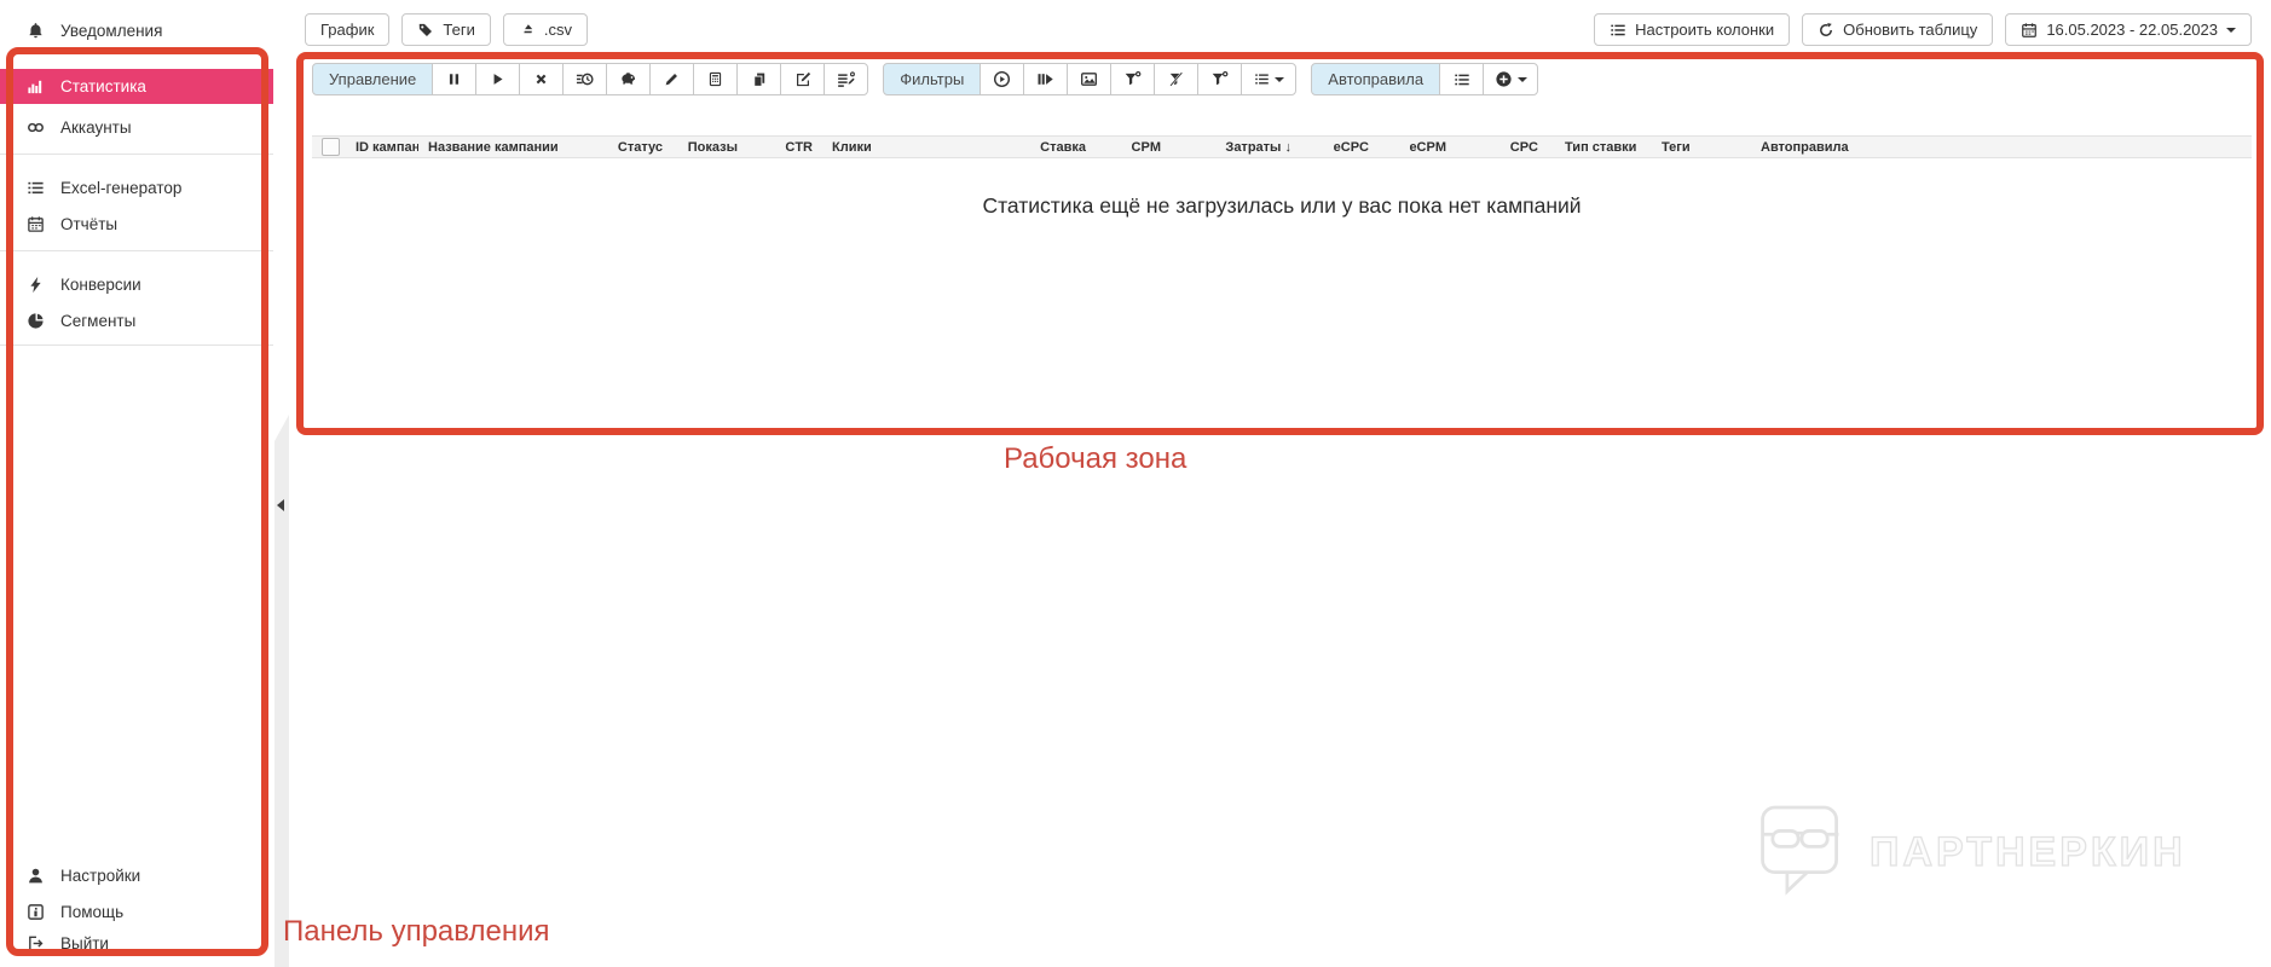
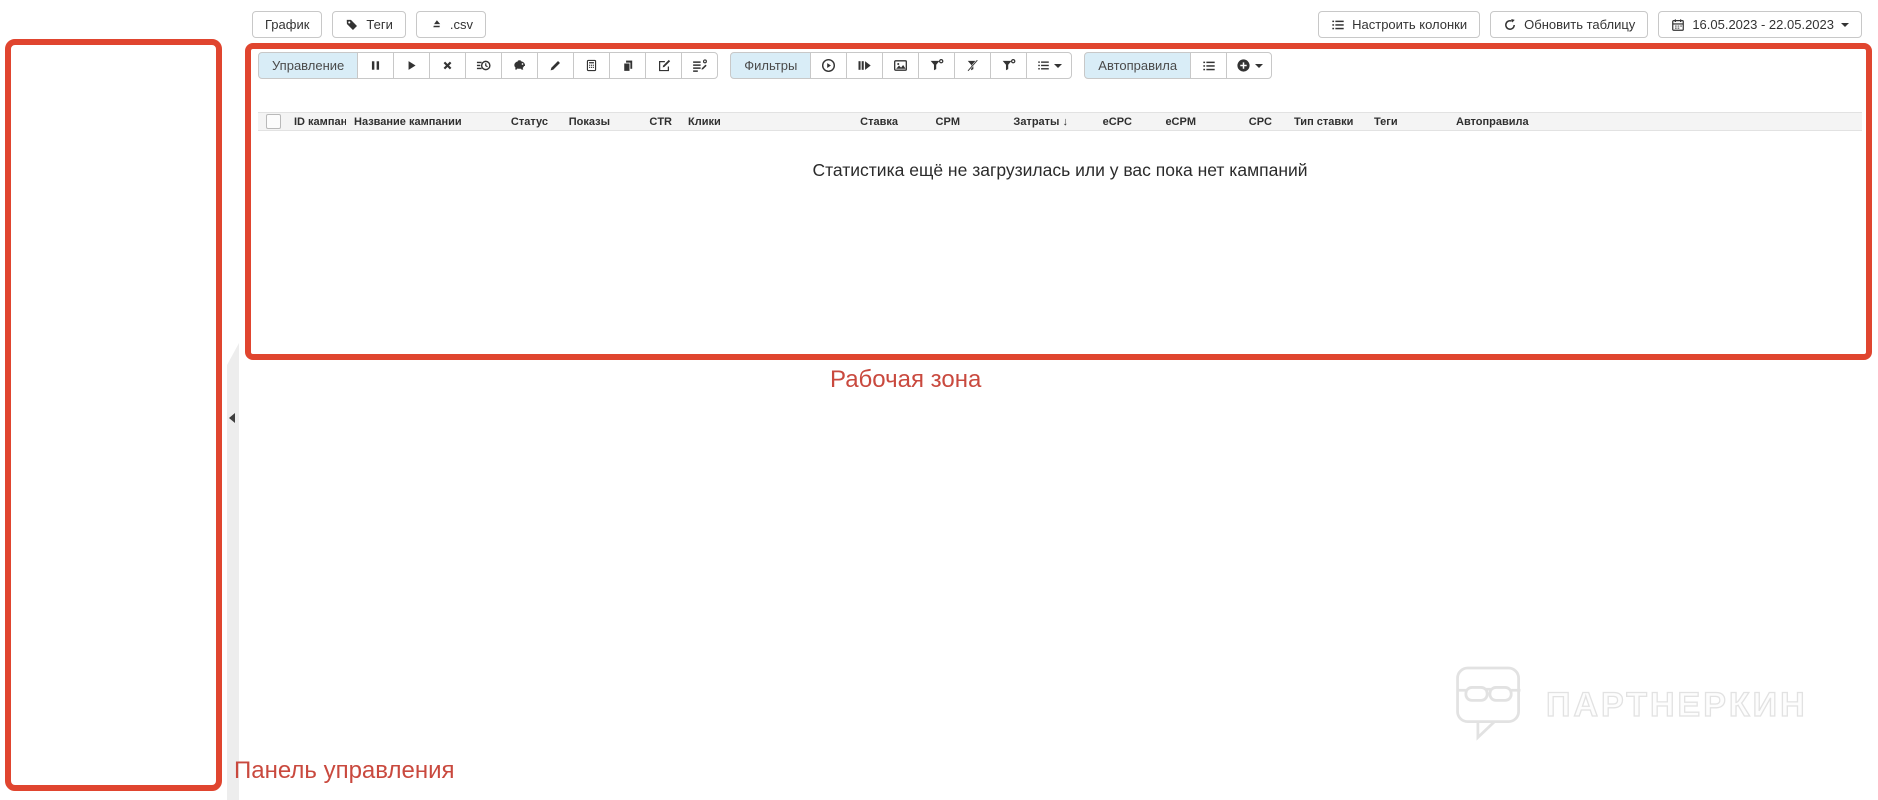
- Уведомления
- Статистика
- Аккаунты
- Excel-генератор
- Отчёты
- Конверсии
- Сегменты
- Настройки
- Помощь
- Выйти
  График
  Теги
  .csv
  Настроить колонки
  Обновить таблицу
  16.05.2023 - 22.05.2023
  Управление
  Фильтры
  Автоправила
  ID кампан
  Название кампании
  Статус
  Показы
  CTR
  Клики
  Ставка
  CPM
  Затраты ↓
  eCPC
  eCPM
  CPC
  Тип ставки
  Теги
  Автоправила
  Статистика ещё не загрузилась или у вас пока нет кампаний
  Рабочая зона
  Панель управления
  ПАРТНЕРКИН
